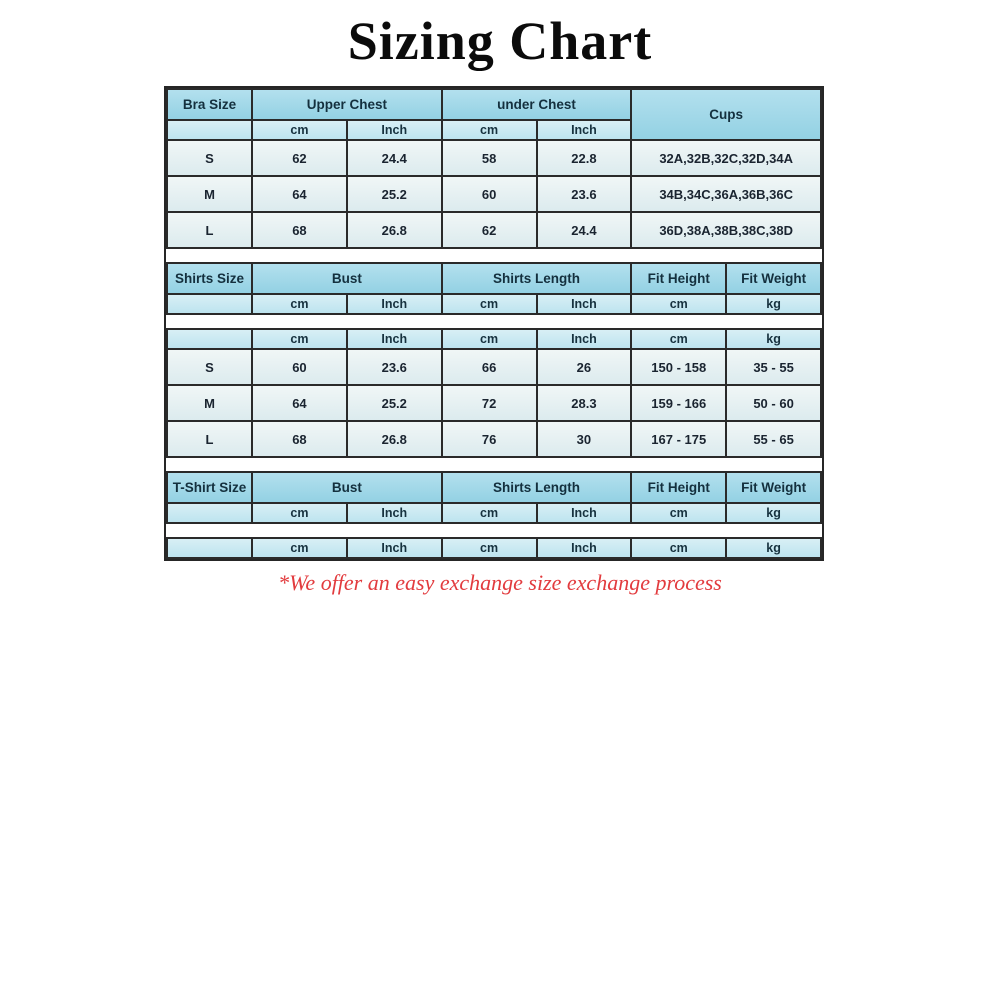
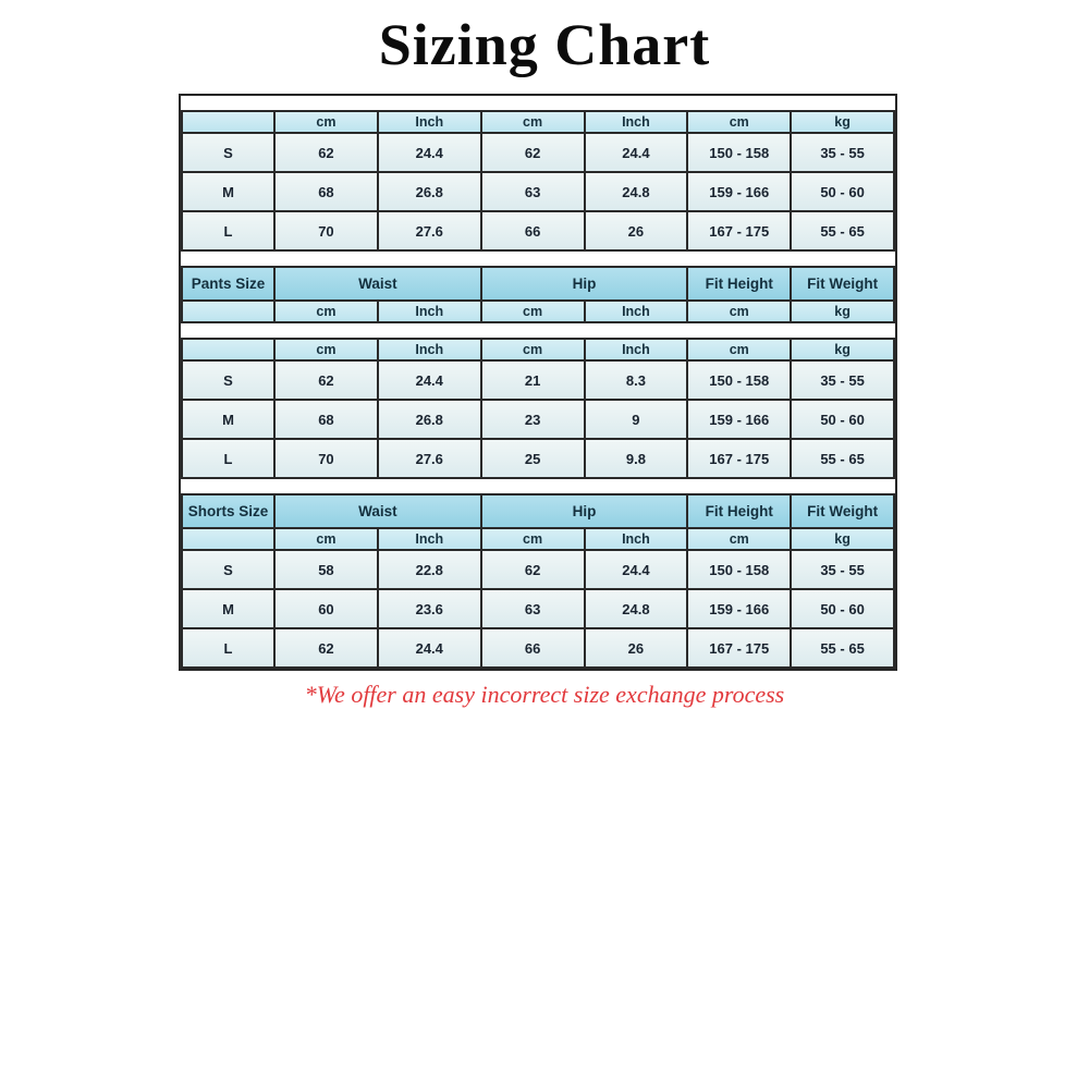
  Sizing Chart
- Bra Size	Upper Chest	under Chest	Cups
- 	cm	Inch	cm	Inch
- S	62	24.4	58	22.8	32A,32B,32C,32D,34A
- M	64	25.2	60	23.6	34B,34C,36A,36B,36C
- L	68	26.8	62	24.4	36D,38A,38B,38C,38D
- Shirts Size	Bust	Shirts Length	Fit Height	Fit Weight
  	cm	Inch	cm	Inch	cm	kg
+ S	62	24.4	62	24.4	150 - 158	35 - 55
+ M	68	26.8	63	24.8	159 - 166	50 - 60
+ L	70	27.6	66	26	167 - 175	55 - 65
+ Pants Size	Waist	Hip	Fit Height	Fit Weight
  	cm	Inch	cm	Inch	cm	kg
- S	60	23.6	66	26	150 - 158	35 - 55
- M	64	25.2	72	28.3	159 - 166	50 - 60
- L	68	26.8	76	30	167 - 175	55 - 65
- T-Shirt Size	Bust	Shirts Length	Fit Height	Fit Weight
  	cm	Inch	cm	Inch	cm	kg
+ S	62	24.4	21	8.3	150 - 158	35 - 55
+ M	68	26.8	23	9	159 - 166	50 - 60
+ L	70	27.6	25	9.8	167 - 175	55 - 65
+ Shorts Size	Waist	Hip	Fit Height	Fit Weight
  	cm	Inch	cm	Inch	cm	kg
+ S	58	22.8	62	24.4	150 - 158	35 - 55
+ M	60	23.6	63	24.8	159 - 166	50 - 60
+ L	62	24.4	66	26	167 - 175	55 - 65
- *We offer an easy exchange size exchange process
+ *We offer an easy incorrect size exchange process
